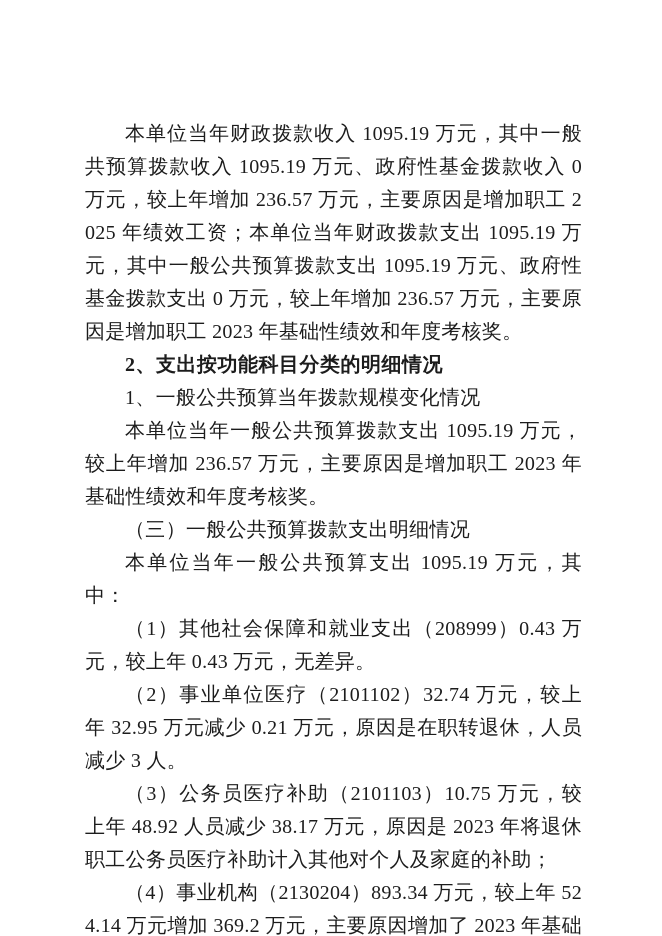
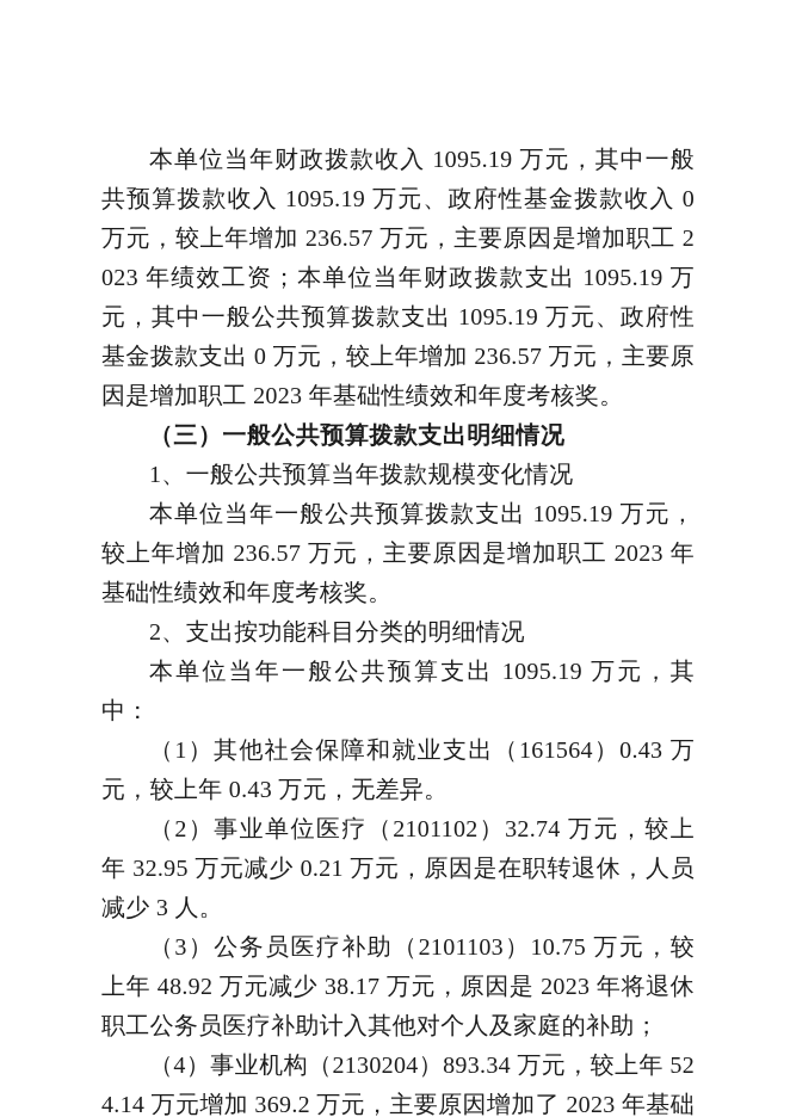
- 本单位当年财政拨款收入 1095.19 万元，其中一般共预算拨款收入 1095.19 万元、政府性基金拨款收入 0 万元，较上年增加 236.57 万元，主要原因是增加职工 2025 年绩效工资；本单位当年财政拨款支出 1095.19 万元，其中一般公共预算拨款支出 1095.19 万元、政府性基金拨款支出 0 万元，较上年增加 236.57 万元，主要原因是增加职工 2023 年基础性绩效和年度考核奖。
+ 本单位当年财政拨款收入 1095.19 万元，其中一般共预算拨款收入 1095.19 万元、政府性基金拨款收入 0 万元，较上年增加 236.57 万元，主要原因是增加职工 2023 年绩效工资；本单位当年财政拨款支出 1095.19 万元，其中一般公共预算拨款支出 1095.19 万元、政府性基金拨款支出 0 万元，较上年增加 236.57 万元，主要原因是增加职工 2023 年基础性绩效和年度考核奖。
- 2、支出按功能科目分类的明细情况
+ （三）一般公共预算拨款支出明细情况
  1、一般公共预算当年拨款规模变化情况
  本单位当年一般公共预算拨款支出 1095.19 万元，较上年增加 236.57 万元，主要原因是增加职工 2023 年基础性绩效和年度考核奖。
- （三）一般公共预算拨款支出明细情况
+ 2、支出按功能科目分类的明细情况
  本单位当年一般公共预算支出 1095.19 万元，其中：
- （1）其他社会保障和就业支出（208999）0.43 万元，较上年 0.43 万元，无差异。
+ （1）其他社会保障和就业支出（161564）0.43 万元，较上年 0.43 万元，无差异。
  （2）事业单位医疗（2101102）32.74 万元，较上年 32.95 万元减少 0.21 万元，原因是在职转退休，人员减少 3 人。
- （3）公务员医疗补助（2101103）10.75 万元，较上年 48.92 人员减少 38.17 万元，原因是 2023 年将退休职工公务员医疗补助计入其他对个人及家庭的补助；
+ （3）公务员医疗补助（2101103）10.75 万元，较上年 48.92 万元减少 38.17 万元，原因是 2023 年将退休职工公务员医疗补助计入其他对个人及家庭的补助；
  （4）事业机构（2130204）893.34 万元，较上年 524.14 万元增加 369.2 万元，主要原因增加了 2023 年基础
